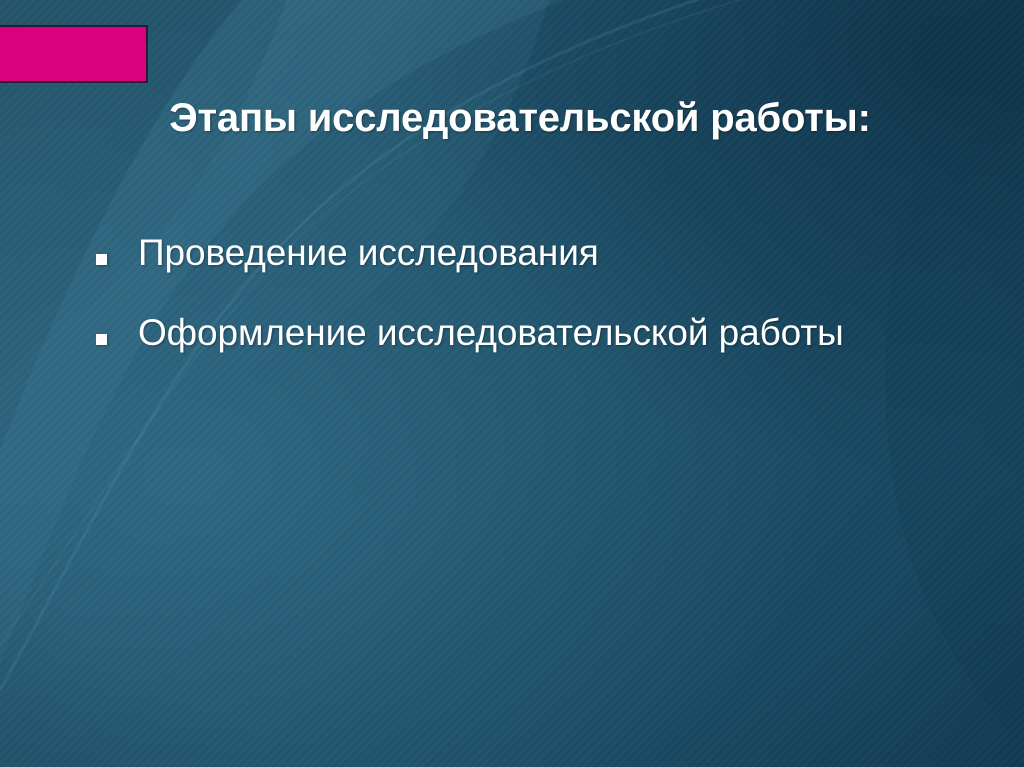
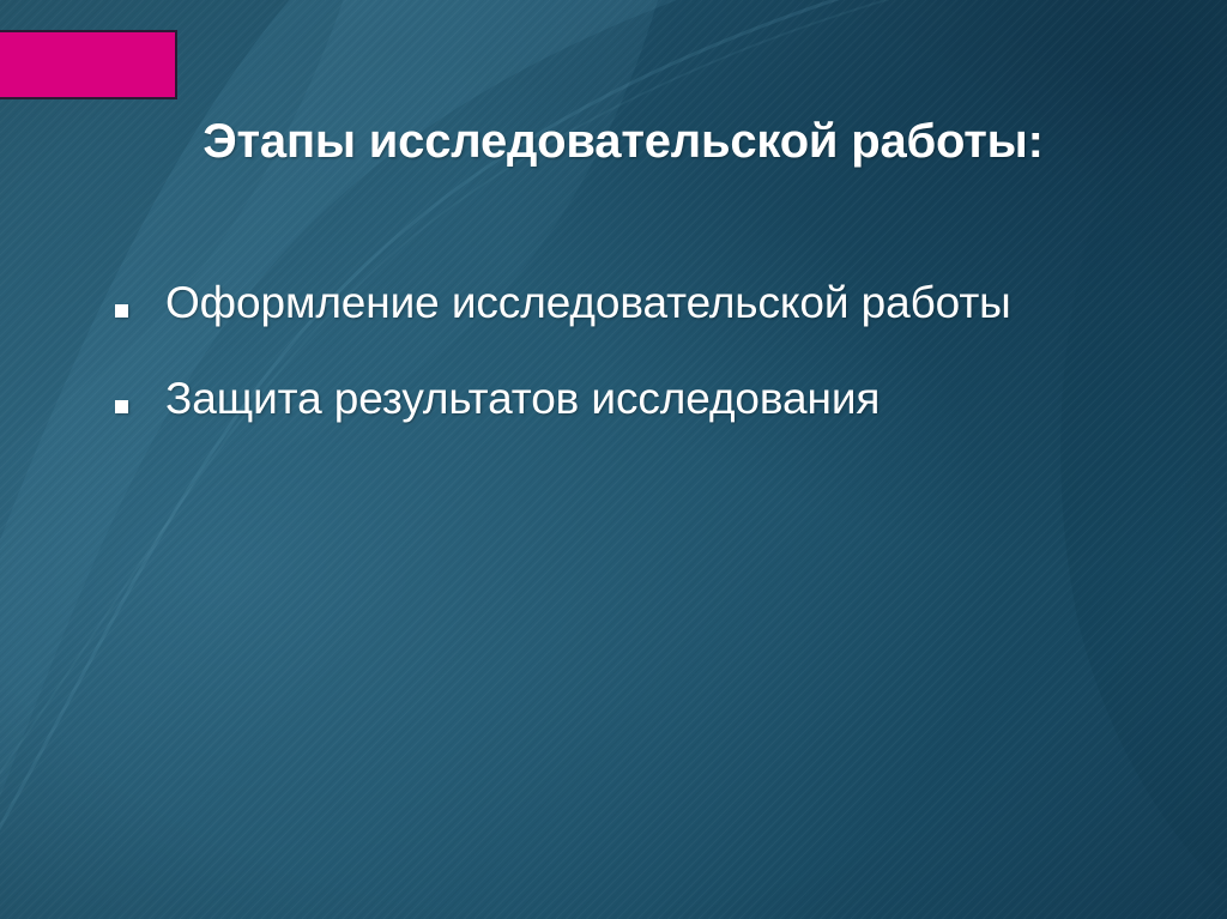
  Этапы исследовательской работы:
- Проведение исследования
  Оформление исследовательской работы
+ Защита результатов исследования
